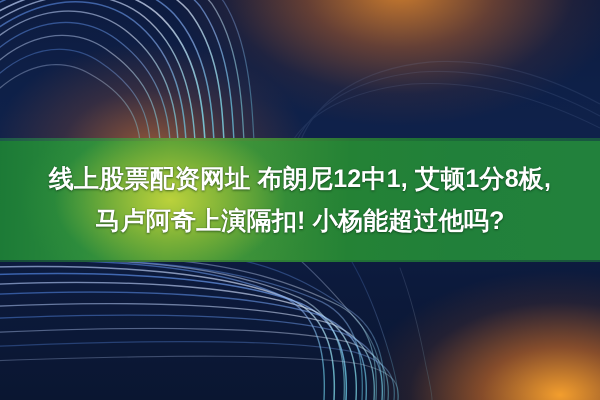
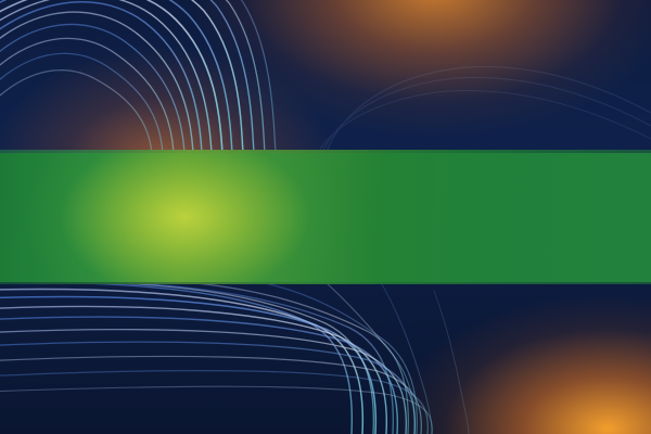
- 线上股票配资网址 布朗尼12中1, 艾顿1分8板,
- 马卢阿奇上演隔扣! 小杨能超过他吗?
